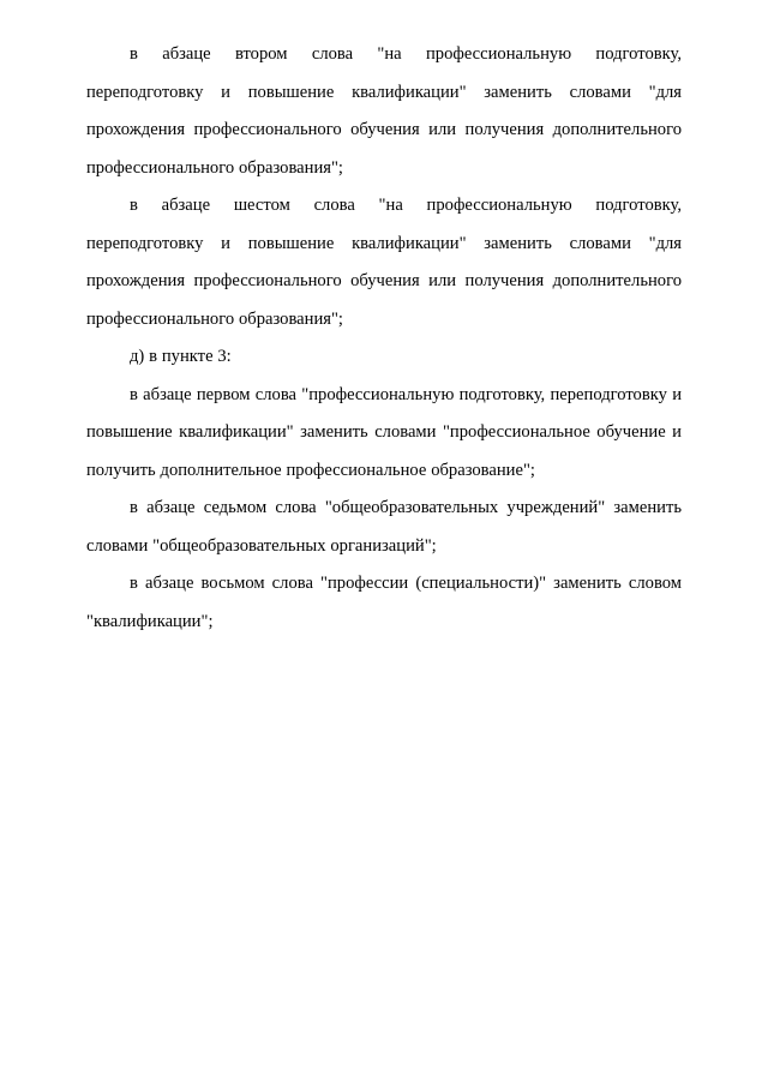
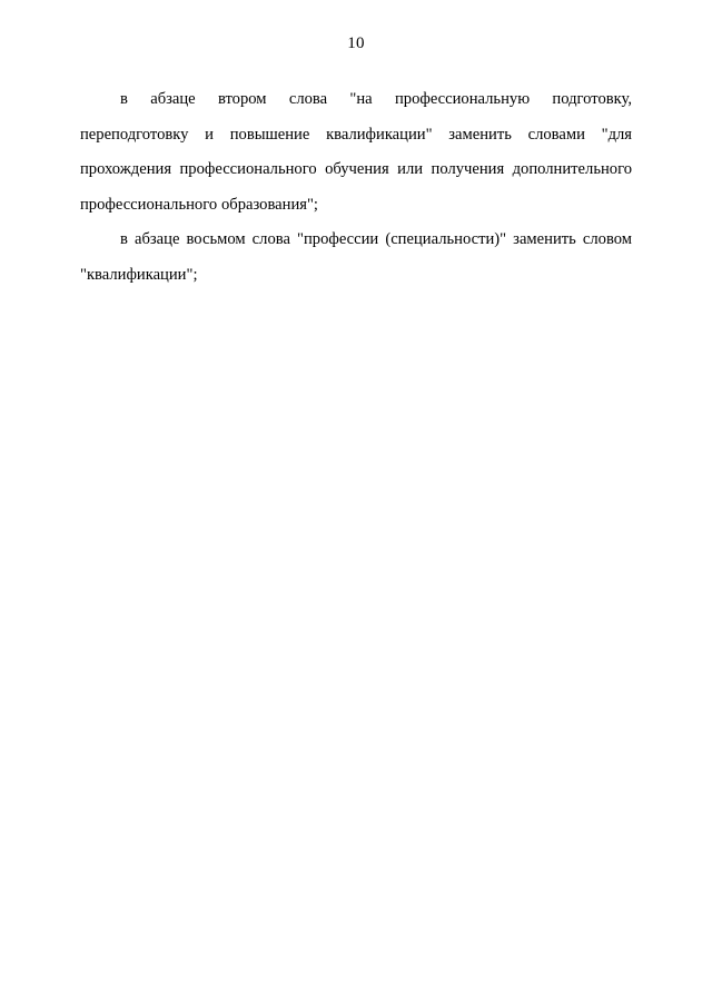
+ 10
  в абзаце втором слова "на профессиональную подготовку, переподготовку и повышение квалификации" заменить словами "для прохождения профессионального обучения или получения дополнительного профессионального образования";
- в абзаце шестом слова "на профессиональную подготовку, переподготовку и повышение квалификации" заменить словами "для прохождения профессионального обучения или получения дополнительного профессионального образования";
- д) в пункте 3:
- в абзаце первом слова "профессиональную подготовку, переподготовку и повышение квалификации" заменить словами "профессиональное обучение и получить дополнительное профессиональное образование";
- в абзаце седьмом слова "общеобразовательных учреждений" заменить словами "общеобразовательных организаций";
  в абзаце восьмом слова "профессии (специальности)" заменить словом "квалификации";
